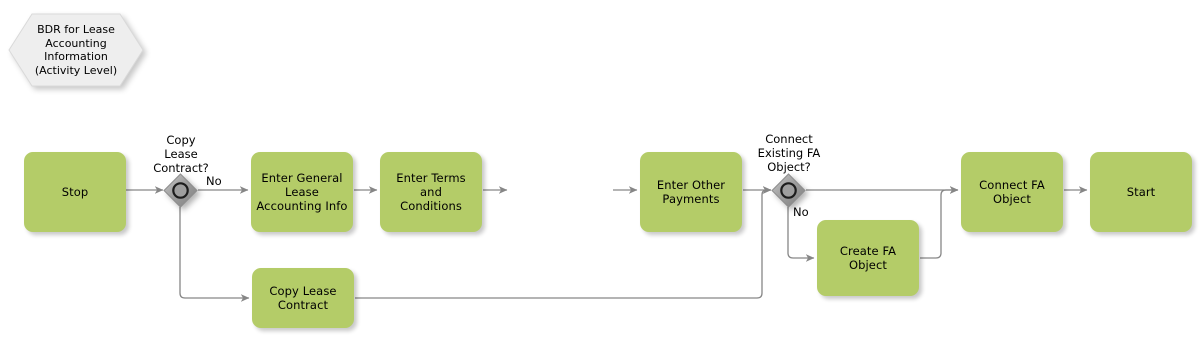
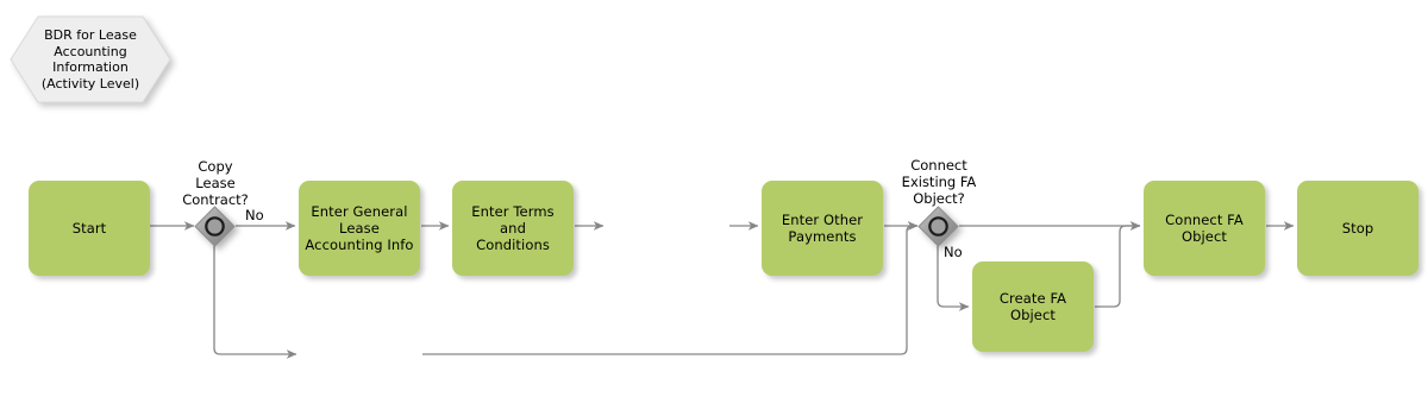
  BDR for Lease
  Accounting
  Information
  (Activity Level)
  Copy
  Lease
  Contract?
  No
  Connect
  Existing FA
  Object?
  No
- Stop
+ Start
  Enter General
  Lease
  Accounting Info
  Enter Terms and
  Conditions
  Enter Other
  Payments
  Connect FA
  Object
- Start
+ Stop
- Copy Lease
- Contract
  Create FA
  Object
